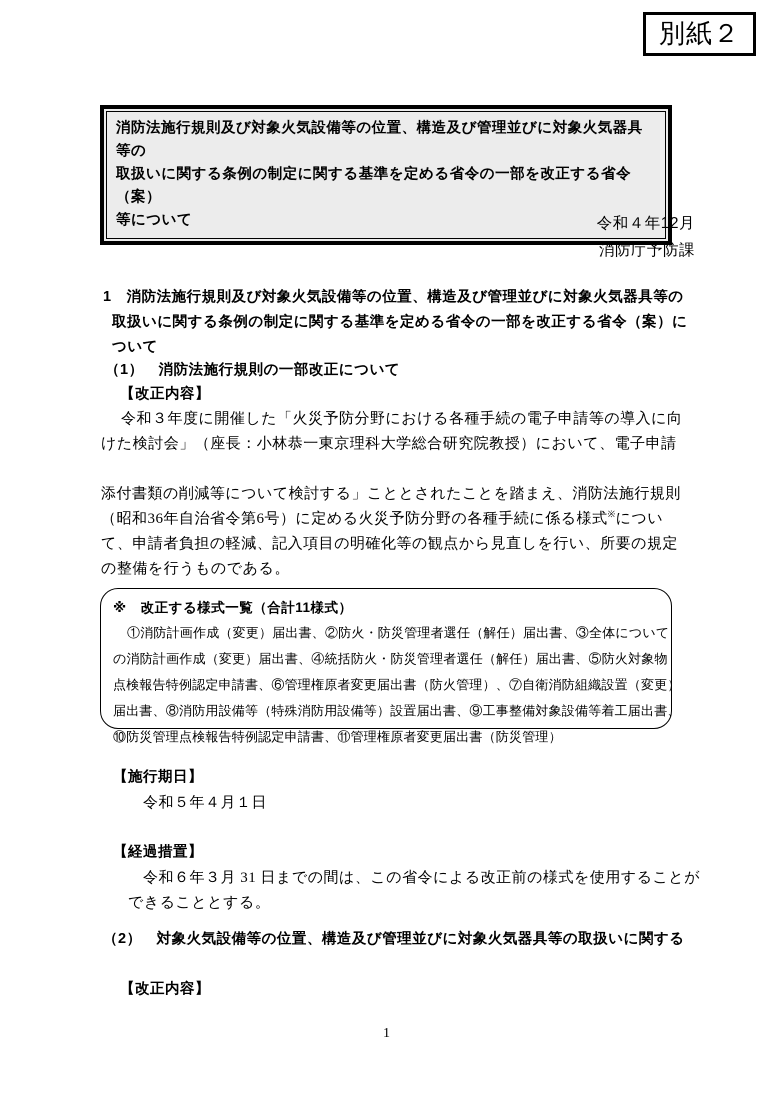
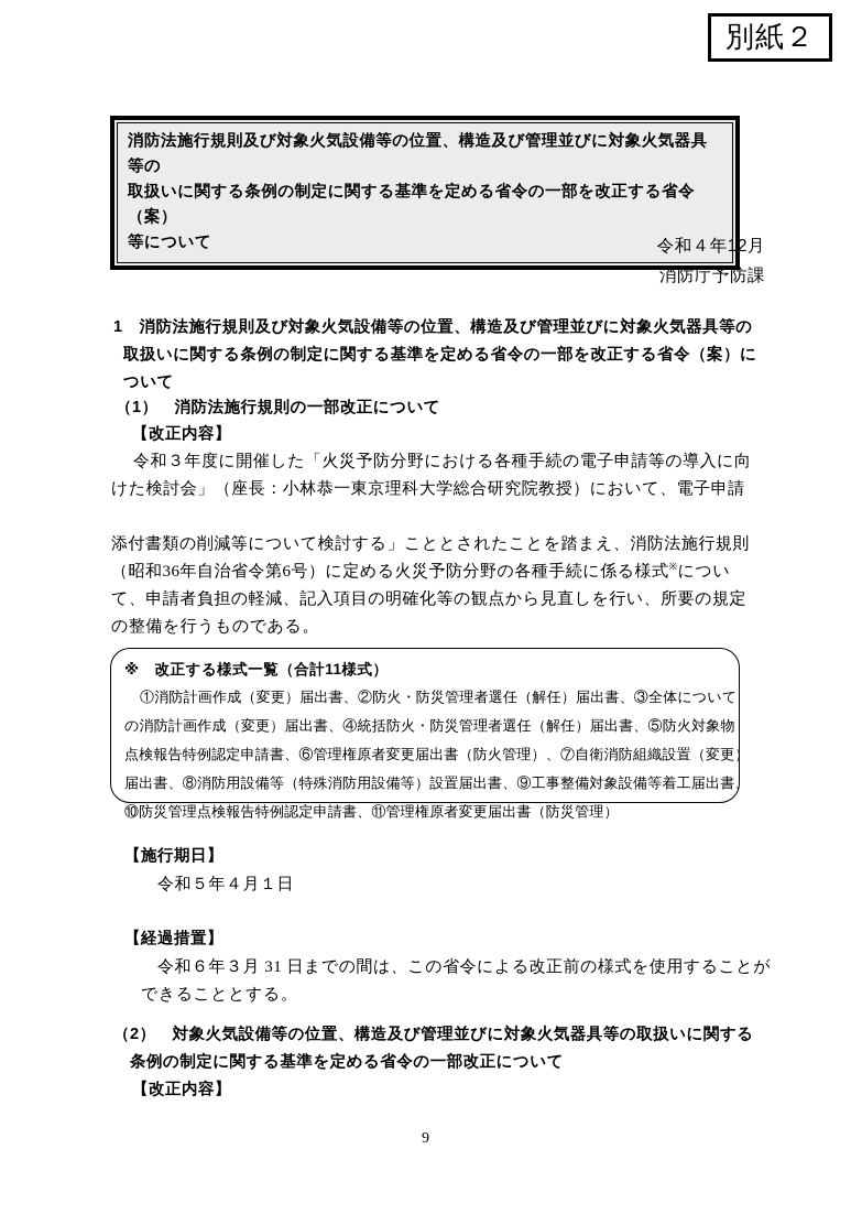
  別紙２
  消防法施行規則及び対象火気設備等の位置、構造及び管理並びに対象火気器具等の
  取扱いに関する条例の制定に関する基準を定める省令の一部を改正する省令（案）
  等について
  令和４年12月
  消防庁予防課
  1 消防法施行規則及び対象火気設備等の位置、構造及び管理並びに対象火気器具等の
  取扱いに関する条例の制定に関する基準を定める省令の一部を改正する省令（案）に
  ついて
  （1） 消防法施行規則の一部改正について
  【改正内容】
  令和３年度に開催した「火災予防分野における各種手続の電子申請等の導入に向
  けた検討会」（座長：小林恭一東京理科大学総合研究院教授）において、電子申請
  添付書類の削減等について検討する」こととされたことを踏まえ、消防法施行規則
  （昭和36年自治省令第6号）に定める火災予防分野の各種手続に係る様式※につい
  て、申請者負担の軽減、記入項目の明確化等の観点から見直しを行い、所要の規定
  の整備を行うものである。
  ※ 改正する様式一覧（合計11様式）
  ①消防計画作成（変更）届出書、②防火・防災管理者選任（解任）届出書、③全体について
  の消防計画作成（変更）届出書、④統括防火・防災管理者選任（解任）届出書、⑤防火対象物
  点検報告特例認定申請書、⑥管理権原者変更届出書（防火管理）、⑦自衛消防組織設置（変更）
  届出書、⑧消防用設備等（特殊消防用設備等）設置届出書、⑨工事整備対象設備等着工届出書、
  ⑩防災管理点検報告特例認定申請書、⑪管理権原者変更届出書（防災管理）
  【施行期日】
  令和５年４月１日
  【経過措置】
  令和６年３月 31 日までの間は、この省令による改正前の様式を使用することが
  できることとする。
  （2） 対象火気設備等の位置、構造及び管理並びに対象火気器具等の取扱いに関する
+ 条例の制定に関する基準を定める省令の一部改正について
  【改正内容】
- 1
+ 9
